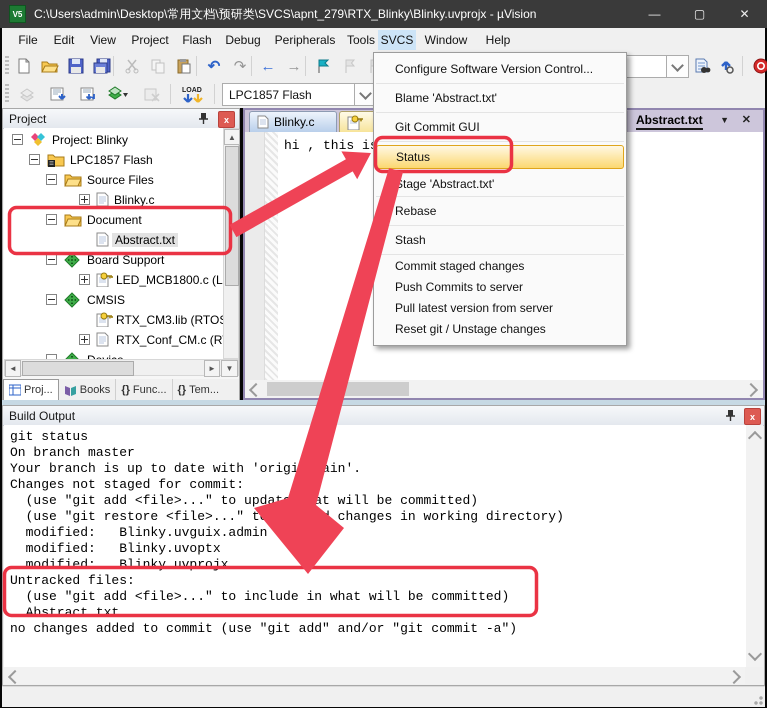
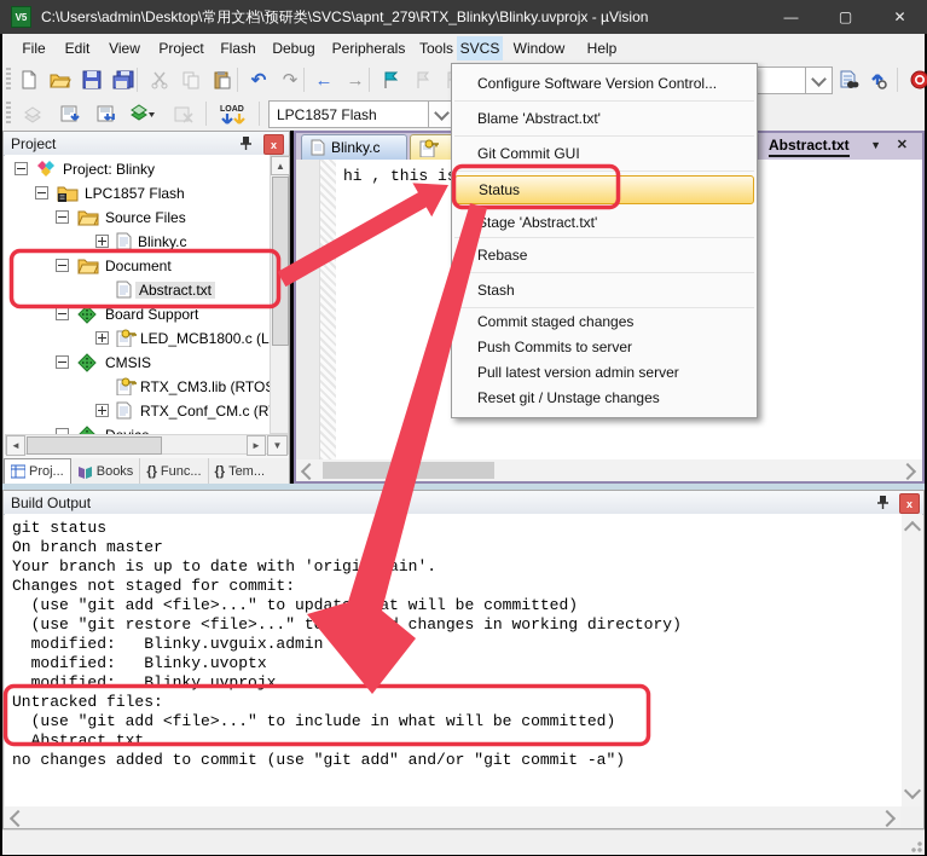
  V5
  C:\Users\admin\Desktop\常用文档\预研类\SVCS\apnt_279\RTX_Blinky\Blinky.uvprojx - µVision
  —
  ▢
  ✕
  File
  Edit
  View
  Project
  Flash
  Debug
  Peripherals
  Tools
  SVCS
  Window
  Help
  ↶
  ↷
  ←
  →
  LPC1857 Flash
  Project
  x
  Project: Blinky
  LPC1857 Flash
  Source Files
  Blinky.c
  Document
  Abstract.txt
  Board Support
  LED_MCB1800.c (L
  CMSIS
  RTX_CM3.lib (RTO
  RTX_Conf_CM.c (R
  ▲
  ◄
  ►
  ▼
  Proj...
  Books
  {}
  Func...
  {}
  Tem...
  Blinky.c
  Abstract.txt
  ▼
  ✕
  hi , this i
  Build Output
  x
  git status
  On branch master
  Your branch is up to date with 'origiain'.
  Changes not staged for commit:
  (use "git add <file>..." to updatat will be committed)
  (use "git restore <file>..." t changes in working directory)
  modified: Blinky.uvguix.admin
  modified: Blinky.uvoptx
  modified: Blinky.uvprojx
  Untracked files:
  (use "git add <file>..." to include in what will be committed)
  Abstract.txt
  no changes added to commit (use "git add" and/or "git commit -a")
  Configure Software Version Control...
  Blame 'Abstract.txt'
  Git Commit GUI
  Status
  tage 'Abstract.txt'
  Rebase
  Stash
  Commit staged changes
  Push Commits to server
- Pull latest version from server
+ Pull latest version admin server
  Reset git / Unstage changes
